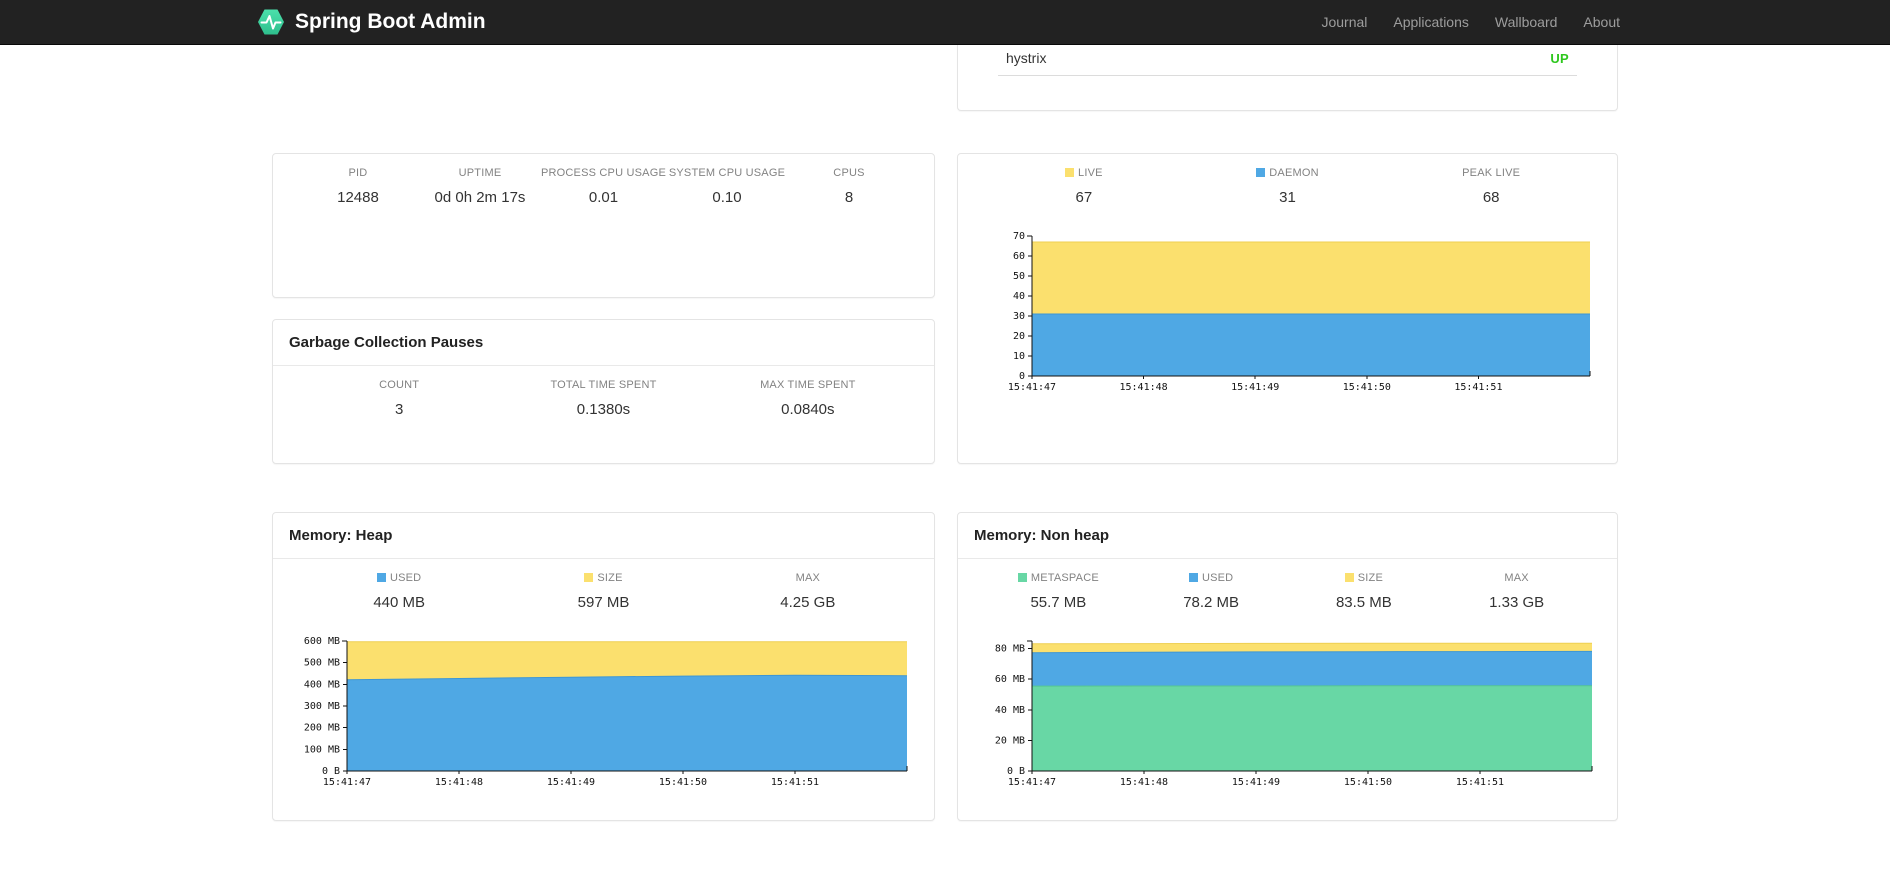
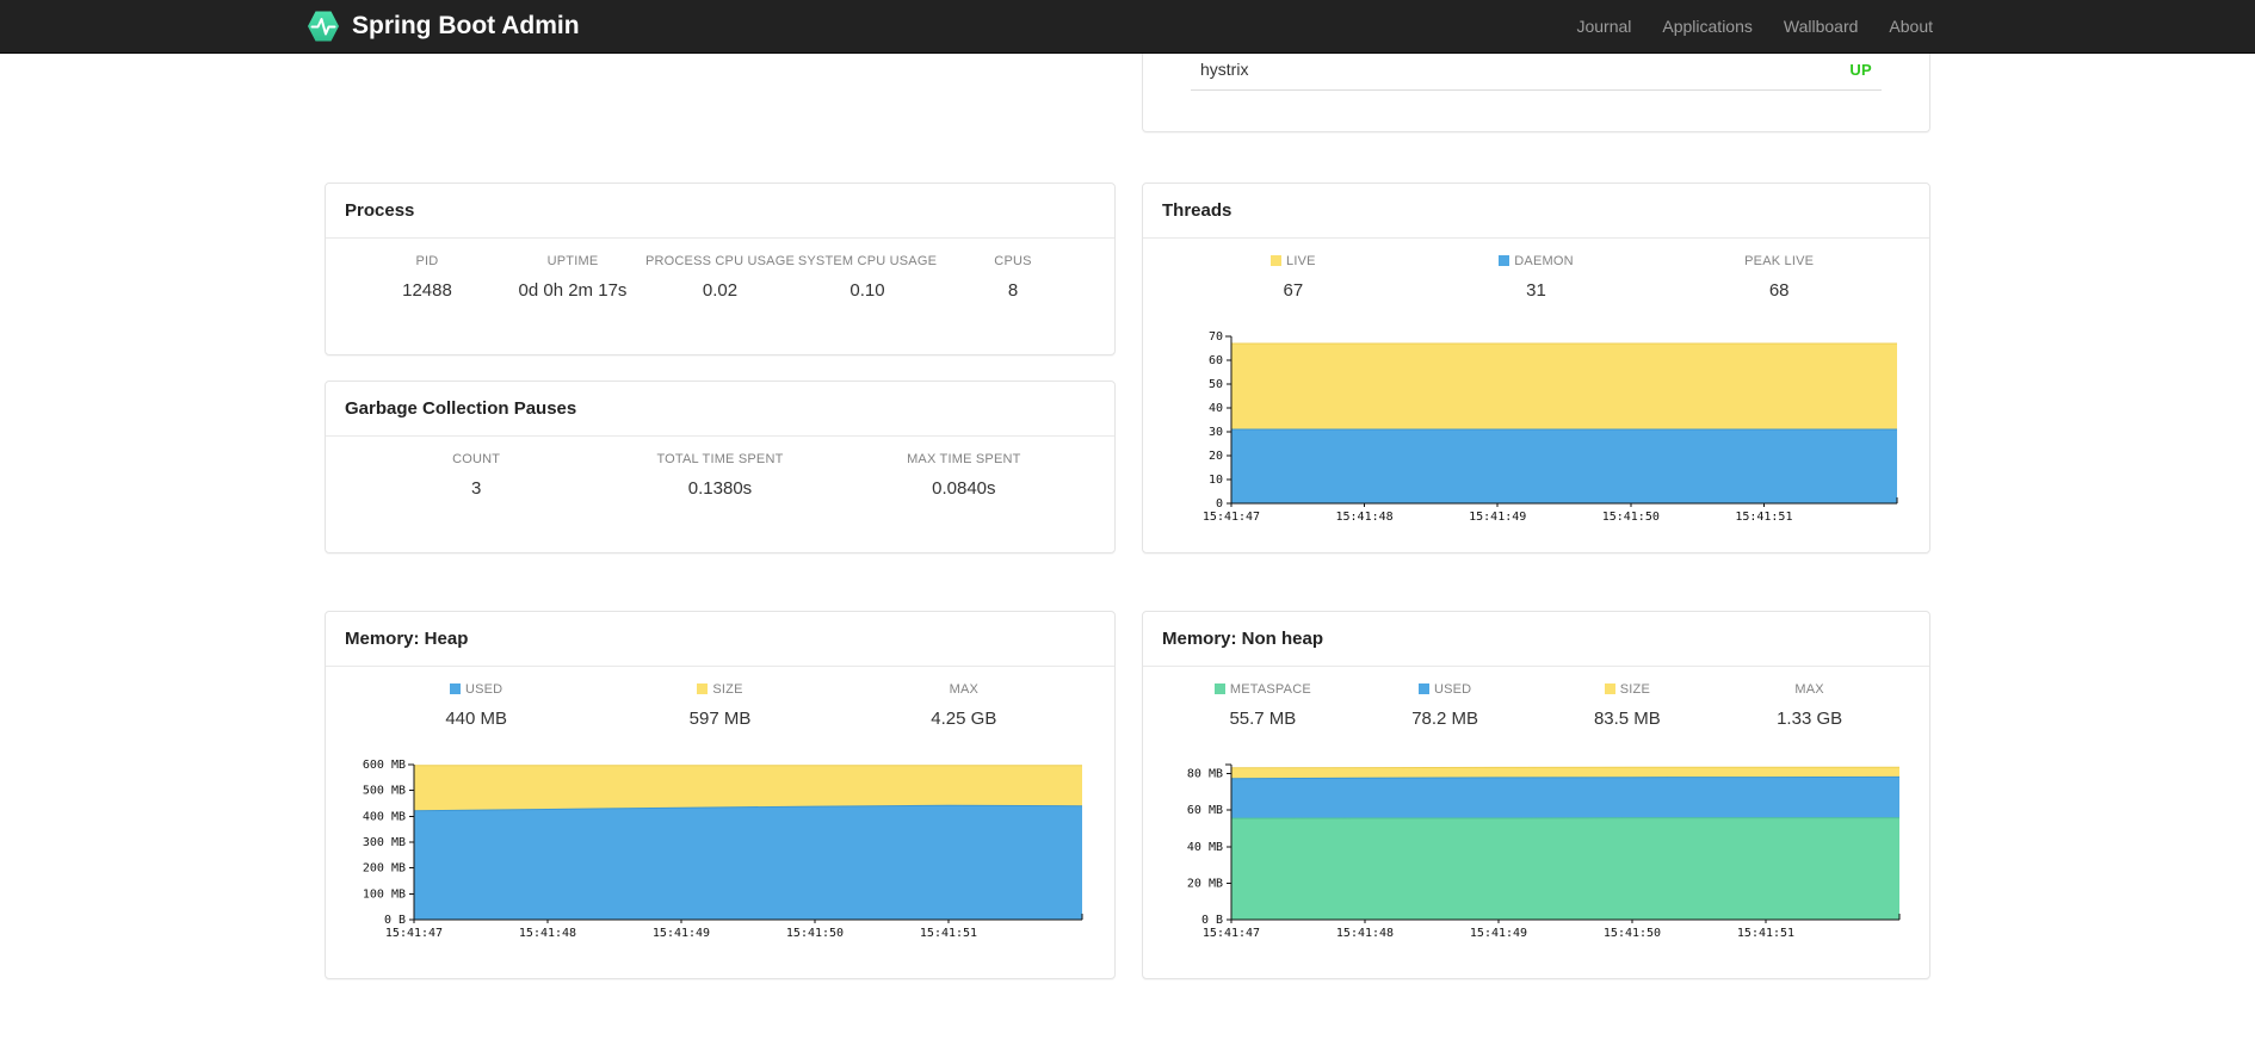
  Spring Boot Admin
  Journal
  Applications
  Wallboard
  About
  hystrix
  UP
+ Process
  PID
  12488
  UPTIME
  0d 0h 2m 17s
  PROCESS CPU USAGE
- 0.01
+ 0.02
  SYSTEM CPU USAGE
  0.10
  CPUS
  8
  Garbage Collection Pauses
  COUNT
  3
  TOTAL TIME SPENT
  0.1380s
  MAX TIME SPENT
  0.0840s
+ Threads
  LIVE
  67
  DAEMON
  31
  PEAK LIVE
  68
  70
  60
  50
  40
  30
  20
  10
  0
  15:41:47
  15:41:48
  15:41:49
  15:41:50
  15:41:51
  Memory: Heap
  USED
  440 MB
  SIZE
  597 MB
  MAX
  4.25 GB
  600 MB
  500 MB
  400 MB
  300 MB
  200 MB
  100 MB
  0 B
  15:41:47
  15:41:48
  15:41:49
  15:41:50
  15:41:51
  Memory: Non heap
  METASPACE
  55.7 MB
  USED
  78.2 MB
  SIZE
  83.5 MB
  MAX
  1.33 GB
  80 MB
  60 MB
  40 MB
  20 MB
  0 B
  15:41:47
  15:41:48
  15:41:49
  15:41:50
  15:41:51
